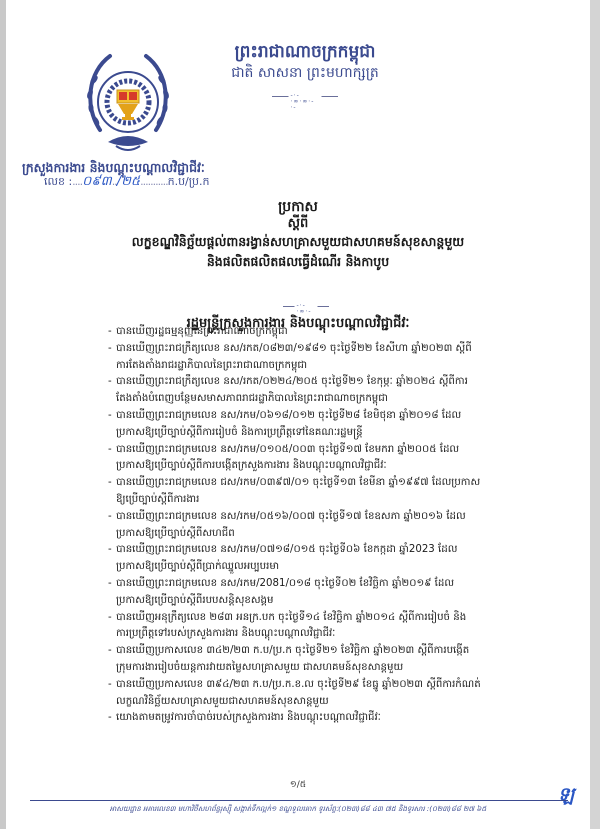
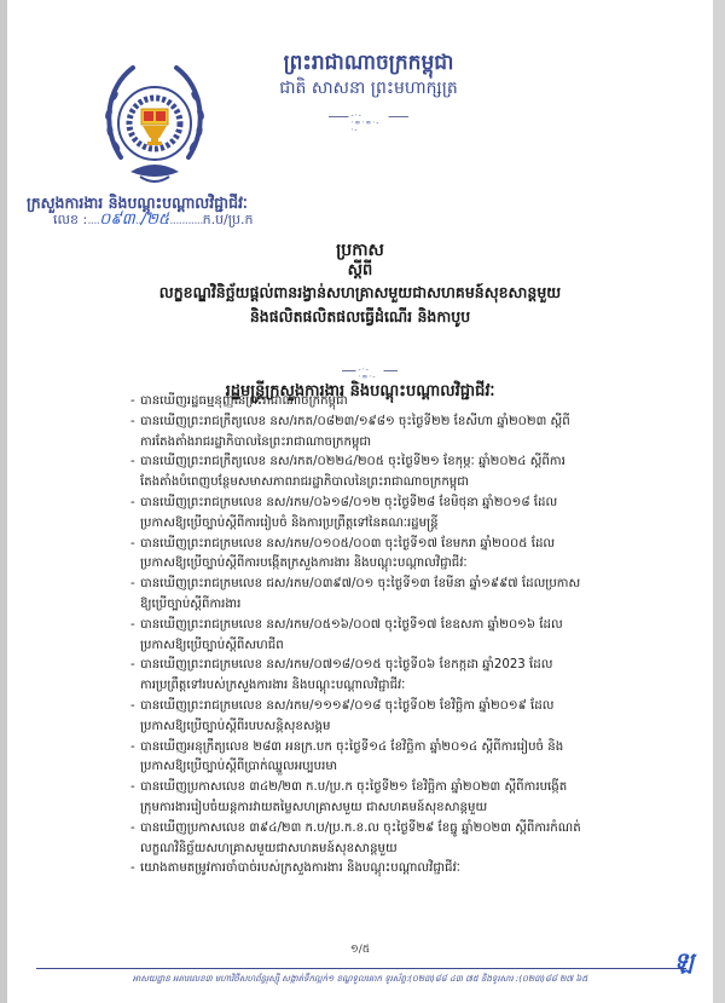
  ព្រះរាជាណាចក្រកម្ពុជា
  ជាតិ សាសនា ព្រះមហាក្សត្រ
  ក្រសួងការងារ និងបណ្តុះបណ្តាលវិជ្ជាជីវៈ
  លេខ :....០៩៣../២៥...........ក.ប/ប្រ.ក
  ប្រកាស
  ស្តីពី
  លក្ខខណ្ឌវិនិច្ឆ័យផ្តល់ពានរង្វាន់សហគ្រាសមួយជាសហគមន៍សុខសាន្តមួយ
  និងផលិតផលិតផលធ្វើដំណើរ និងកាបូប
  រដ្ឋមន្ត្រីក្រសួងការងារ និងបណ្តុះបណ្តាលវិជ្ជាជីវៈ
  -
  បានឃើញរដ្ឋធម្មនុញ្ញនៃព្រះរាជាណាចក្រកម្ពុជា
  -
  បានឃើញព្រះរាជក្រឹត្យលេខ នស/រកត/០៨២៣/១៩៨១ ចុះថ្ងៃទី២២ ខែសីហា ឆ្នាំ២០២៣ ស្តីពី
  ការតែងតាំងរាជរដ្ឋាភិបាលនៃព្រះរាជាណាចក្រកម្ពុជា
  -
  បានឃើញព្រះរាជក្រឹត្យលេខ នស/រកត/០២២៤/២០៥ ចុះថ្ងៃទី២១ ខែកុម្ភៈ ឆ្នាំ២០២៤ ស្តីពីការ
  តែងតាំងបំពេញបន្ថែមសមាសភាពរាជរដ្ឋាភិបាលនៃព្រះរាជាណាចក្រកម្ពុជា
  -
  បានឃើញព្រះរាជក្រមលេខ នស/រកម/០៦១៨/០១២ ចុះថ្ងៃទី២៨ ខែមិថុនា ឆ្នាំ២០១៨ ដែល
  ប្រកាសឱ្យប្រើច្បាប់ស្តីពីការរៀបចំ និងការប្រព្រឹត្តទៅនៃគណៈរដ្ឋមន្ត្រី
  -
  បានឃើញព្រះរាជក្រមលេខ នស/រកម/០១០៥/០០៣ ចុះថ្ងៃទី១៧ ខែមករា ឆ្នាំ២០០៥ ដែល
  ប្រកាសឱ្យប្រើច្បាប់ស្តីពីការបង្កើតក្រសួងការងារ និងបណ្តុះបណ្តាលវិជ្ជាជីវៈ
  -
  បានឃើញព្រះរាជក្រមលេខ ជស/រកម/០៣៩៧/០១ ចុះថ្ងៃទី១៣ ខែមីនា ឆ្នាំ១៩៩៧ ដែលប្រកាស
  ឱ្យប្រើច្បាប់ស្តីពីការងារ
  -
  បានឃើញព្រះរាជក្រមលេខ នស/រកម/០៥១៦/០០៧ ចុះថ្ងៃទី១៧ ខែឧសភា ឆ្នាំ២០១៦ ដែល
  ប្រកាសឱ្យប្រើច្បាប់ស្តីពីសហជីព
  -
  បានឃើញព្រះរាជក្រមលេខ នស/រកម/០៧១៨/០១៥ ចុះថ្ងៃទី០៦ ខែកក្កដា ឆ្នាំ2023 ដែល
- ប្រកាសឱ្យប្រើច្បាប់ស្តីពីប្រាក់ឈ្នួលអប្បបរមា
+ ការប្រព្រឹត្តទៅរបស់ក្រសួងការងារ និងបណ្តុះបណ្តាលវិជ្ជាជីវៈ
  -
- បានឃើញព្រះរាជក្រមលេខ នស/រកម/2081/០១៨ ចុះថ្ងៃទី០២ ខែវិច្ឆិកា ឆ្នាំ២០១៩ ដែល
+ បានឃើញព្រះរាជក្រមលេខ នស/រកម/១១១៩/០១៨ ចុះថ្ងៃទី០២ ខែវិច្ឆិកា ឆ្នាំ២០១៩ ដែល
  ប្រកាសឱ្យប្រើច្បាប់ស្តីពីរបបសន្តិសុខសង្គម
  -
  បានឃើញអនុក្រឹត្យលេខ ២៨៣ អនក្រ.បក ចុះថ្ងៃទី១៤ ខែវិច្ឆិកា ឆ្នាំ២០១៤ ស្តីពីការរៀបចំ និង
- ការប្រព្រឹត្តទៅរបស់ក្រសួងការងារ និងបណ្តុះបណ្តាលវិជ្ជាជីវៈ
+ ប្រកាសឱ្យប្រើច្បាប់ស្តីពីប្រាក់ឈ្នួលអប្បបរមា
  -
  បានឃើញប្រកាសលេខ ៣៤២/២៣ ក.ប/ប្រ.ក ចុះថ្ងៃទី២១ ខែវិច្ឆិកា ឆ្នាំ២០២៣ ស្តីពីការបង្កើត
  ក្រុមការងាររៀបចំយន្តការវាយតម្លៃសហគ្រាសមួយ ជាសហគមន៍សុខសាន្តមួយ
  -
  បានឃើញប្រកាសលេខ ៣៩៤/២៣ ក.ប/ប្រ.ក.ខ.ល ចុះថ្ងៃទី២៩ ខែធ្នូ ឆ្នាំ២០២៣ ស្តីពីការកំណត់
  លក្ខណវិនិច្ឆ័យសហគ្រាសមួយជាសហគមន៍សុខសាន្តមួយ
  -
  យោងតាមតម្រូវការចាំបាច់របស់ក្រសួងការងារ និងបណ្តុះបណ្តាលវិជ្ជាជីវៈ
  ១/៥
  ឡ
  អាសយដ្ឋាន អគារលេខ៣ មហាវិថីសហព័ន្ធរុស្ស៊ី សង្កាត់ទឹកល្អក់១ ខណ្ឌទួលគោក ទូរស័ព្ទៈ(០២៣)៨៨ ៤៣ ៧៥ និងទូរសារ :(០២៣)៨៨ ២៧ ៦៥
